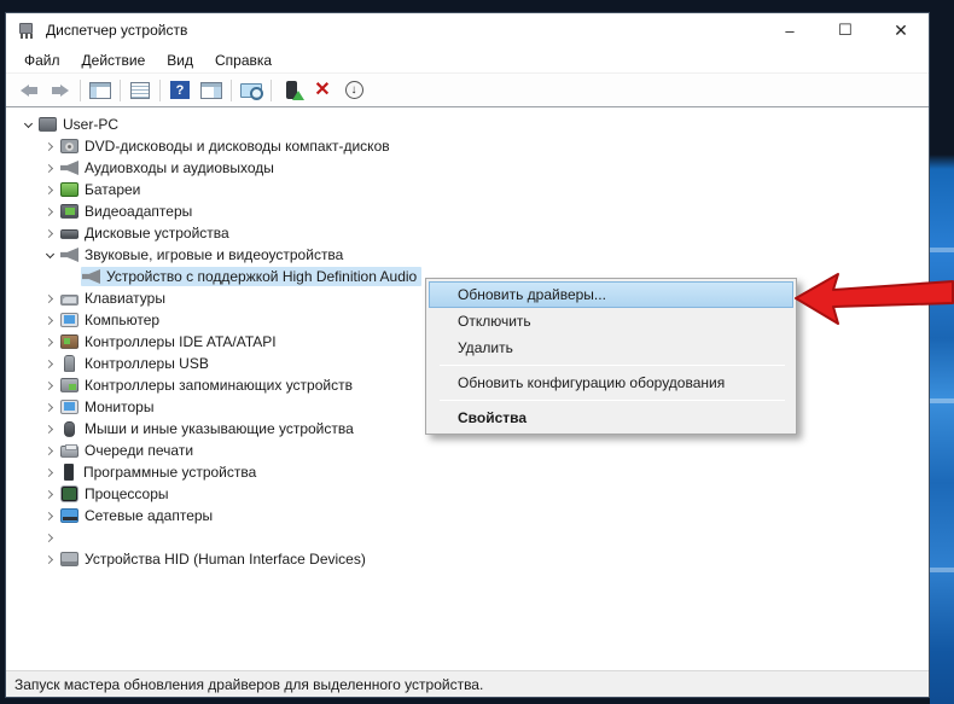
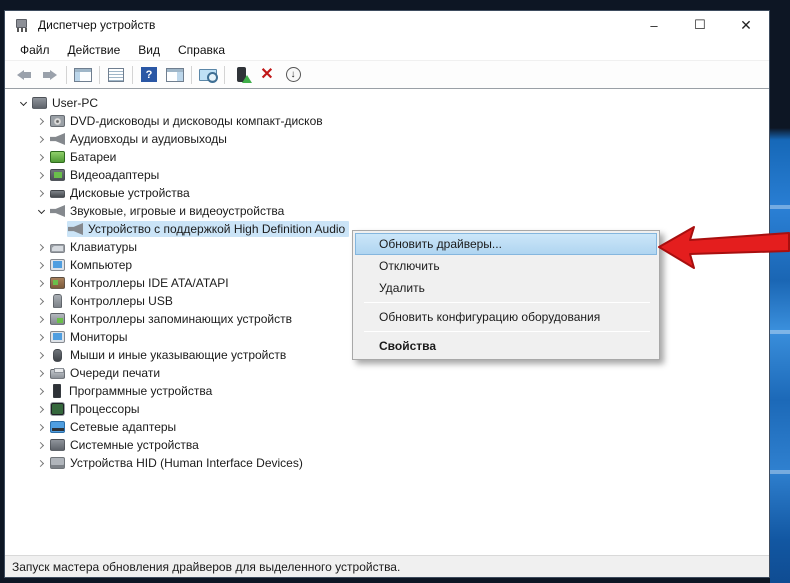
  Диспетчер устройств
  –
  ☐
  ✕
  Файл
  Действие
  Вид
  Справка
  ?
  ✕
  ↓
  User-PC
  DVD-дисководы и дисководы компакт-дисков
  Аудиовходы и аудиовыходы
  Батареи
  Видеоадаптеры
  Дисковые устройства
  Звуковые, игровые и видеоустройства
  Устройство с поддержкой High Definition Audio
  Клавиатуры
  Компьютер
  Контроллеры IDE ATA/ATAPI
  Контроллеры USB
  Контроллеры запоминающих устройств
  Мониторы
- Мыши и иные указывающие устройства
+ Мыши и иные указывающие устройств
  Очереди печати
  Программные устройства
  Процессоры
  Сетевые адаптеры
+ Системные устройства
  Устройства HID (Human Interface Devices)
  Запуск мастера обновления драйверов для выделенного устройства.
  Обновить драйверы...
  Отключить
  Удалить
  Обновить конфигурацию оборудования
  Свойства
